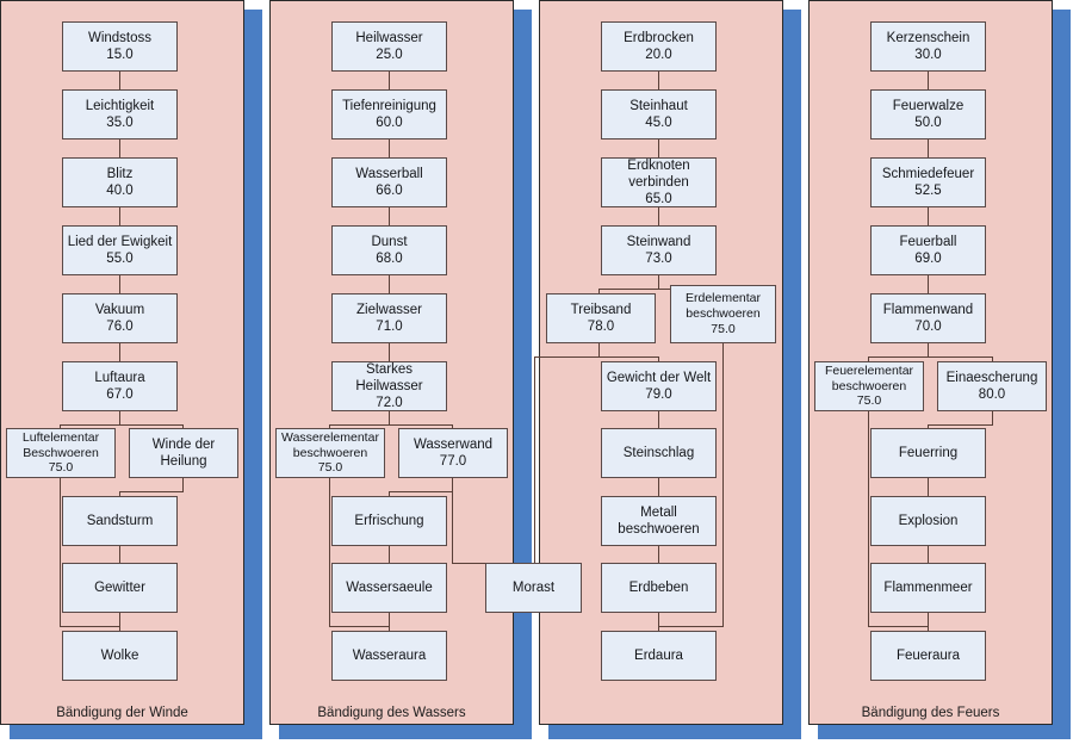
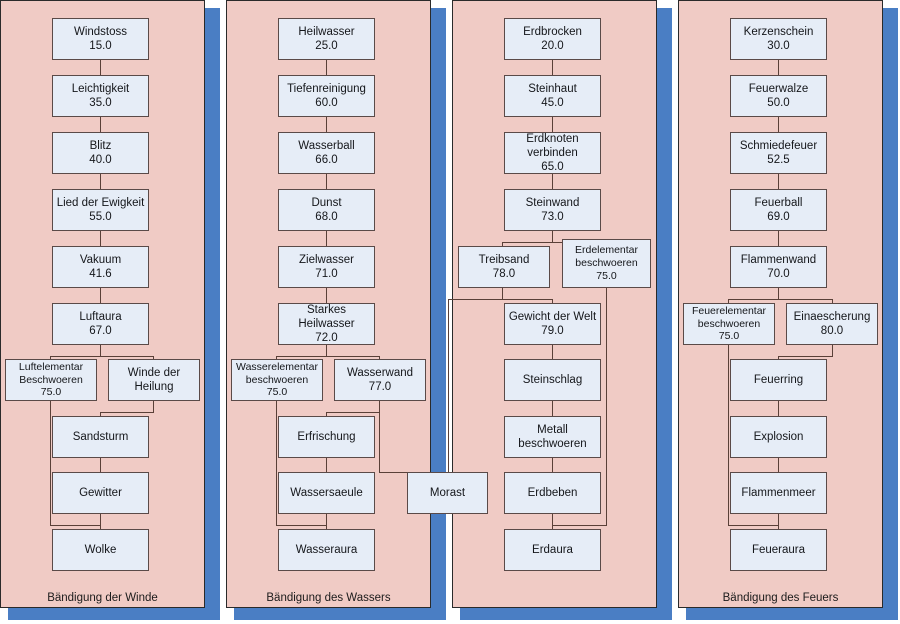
  Windstoss
  15.0
  Leichtigkeit
  35.0
  Blitz
  40.0
  Lied der Ewigkeit
  55.0
  Vakuum
- 76.0
+ 41.6
  Luftaura
  67.0
  Luftelementar Beschwoeren
  75.0
  Winde der Heilung
  Sandsturm
  Gewitter
  Wolke
  Bändigung der Winde
  Heilwasser
  25.0
  Tiefenreinigung
  60.0
  Wasserball
  66.0
  Dunst
  68.0
  Zielwasser
  71.0
  Starkes Heilwasser
  72.0
  Wasserelementar beschwoeren
  75.0
  Wasserwand
  77.0
  Erfrischung
  Wassersaeule
  Wasseraura
  Bändigung des Wassers
  Erdbrocken
  20.0
  Steinhaut
  45.0
  Erdknoten verbinden
  65.0
  Steinwand
  73.0
  Treibsand
  78.0
  Erdelementar beschwoeren
  75.0
  Gewicht der Welt
  79.0
  Steinschlag
  Metall beschwoeren
  Erdbeben
  Erdaura
  Kerzenschein
  30.0
  Feuerwalze
  50.0
  Schmiedefeuer
  52.5
  Feuerball
  69.0
  Flammenwand
  70.0
  Feuerelementar beschwoeren
  75.0
  Einaescherung
  80.0
  Feuerring
  Explosion
  Flammenmeer
  Feueraura
  Bändigung des Feuers
  Morast
